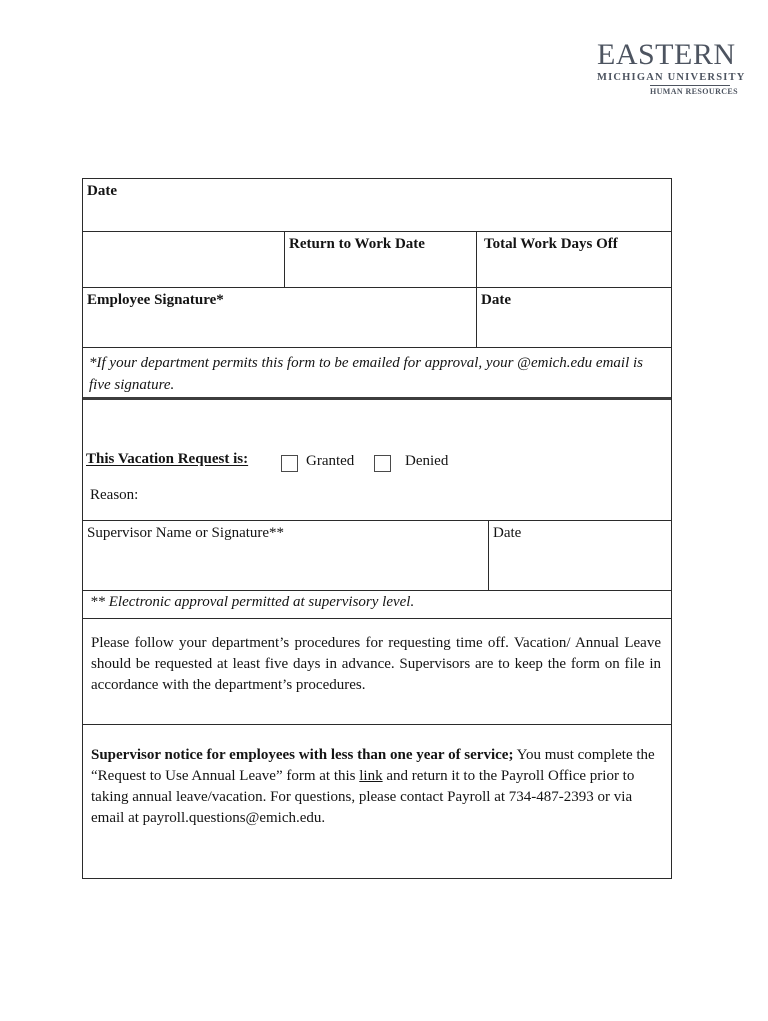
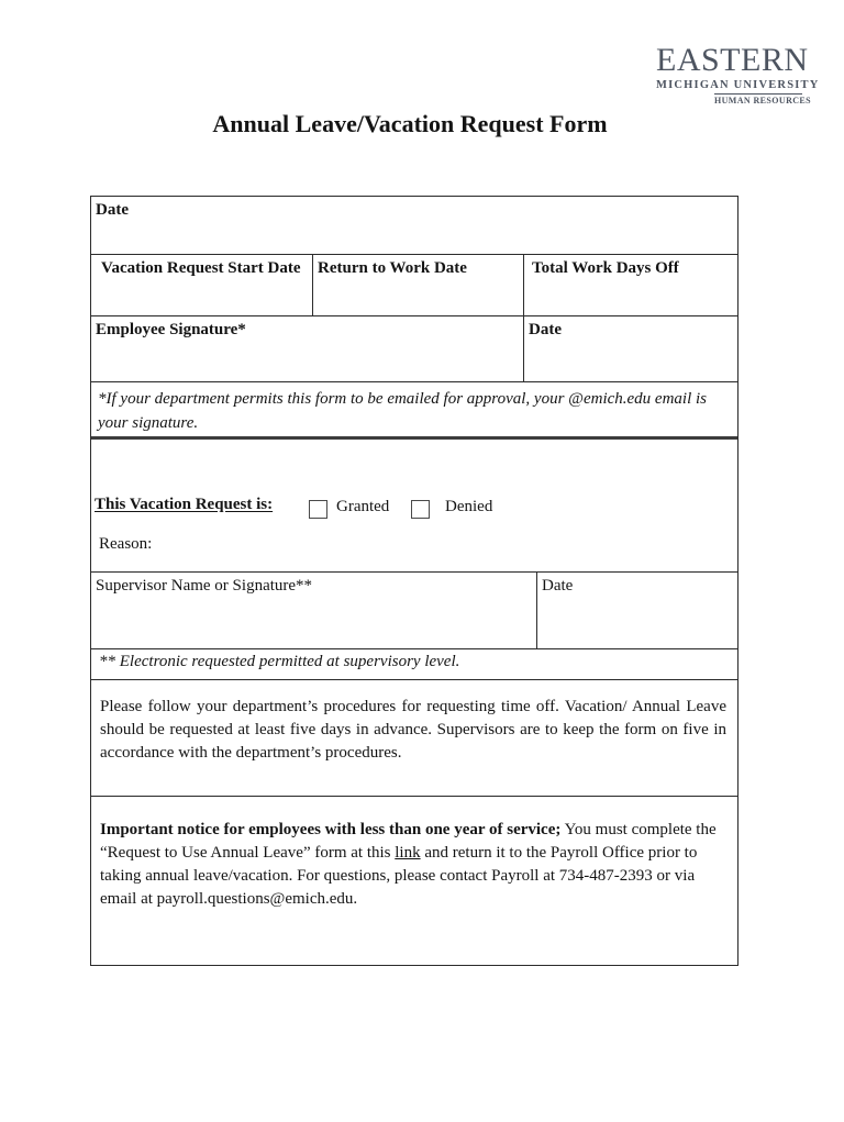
  EASTERN
  MICHIGAN UNIVERSITY
  HUMAN RESOURCES
+ Annual Leave/Vacation Request Form
  Date
+ Vacation Request Start Date
  Return to Work Date
  Total Work Days Off
  Employee Signature*
  Date
- *If your department permits this form to be emailed for approval, your @emich.edu email is five signature.
+ *If your department permits this form to be emailed for approval, your @emich.edu email is your signature.
  This Vacation Request is:
  Granted
  Denied
  Reason:
  Supervisor Name or Signature**
  Date
- ** Electronic approval permitted at supervisory level.
+ ** Electronic requested permitted at supervisory level.
- Please follow your department’s procedures for requesting time off. Vacation/ Annual Leave should be requested at least five days in advance. Supervisors are to keep the form on file in accordance with the department’s procedures.
+ Please follow your department’s procedures for requesting time off. Vacation/ Annual Leave should be requested at least five days in advance. Supervisors are to keep the form on five in accordance with the department’s procedures.
- Supervisor notice for employees with less than one year of service; You must complete the “Request to Use Annual Leave” form at this link and return it to the Payroll Office prior to taking annual leave/vacation. For questions, please contact Payroll at 734-487-2393 or via email at payroll.questions@emich.edu.
+ Important notice for employees with less than one year of service; You must complete the “Request to Use Annual Leave” form at this link and return it to the Payroll Office prior to taking annual leave/vacation. For questions, please contact Payroll at 734-487-2393 or via email at payroll.questions@emich.edu.
